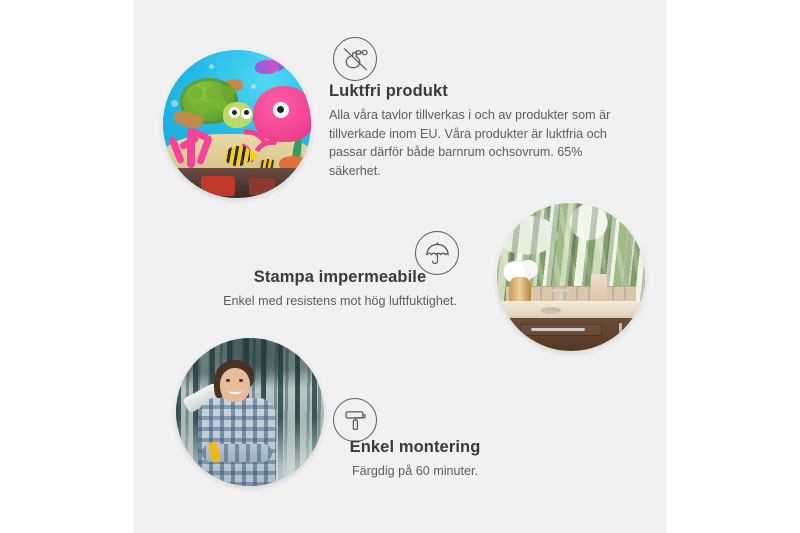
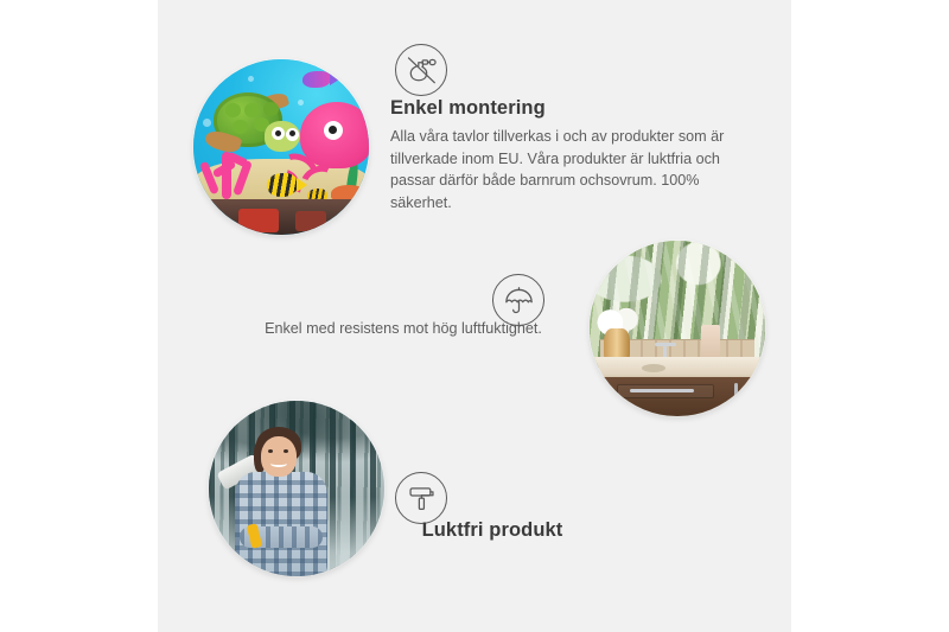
- Luktfri produkt
+ Enkel montering
- Alla våra tavlor tillverkas i och av produkter som är tillverkade inom EU. Våra produkter är luktfria och passar därför både barnrum ochsovrum. 65% säkerhet.
+ Alla våra tavlor tillverkas i och av produkter som är tillverkade inom EU. Våra produkter är luktfria och passar därför både barnrum ochsovrum. 100% säkerhet.
- Stampa impermeabile
  Enkel med resistens mot hög luftfuktighet.
- Enkel montering
+ Luktfri produkt
- Färgdig på 60 minuter.
